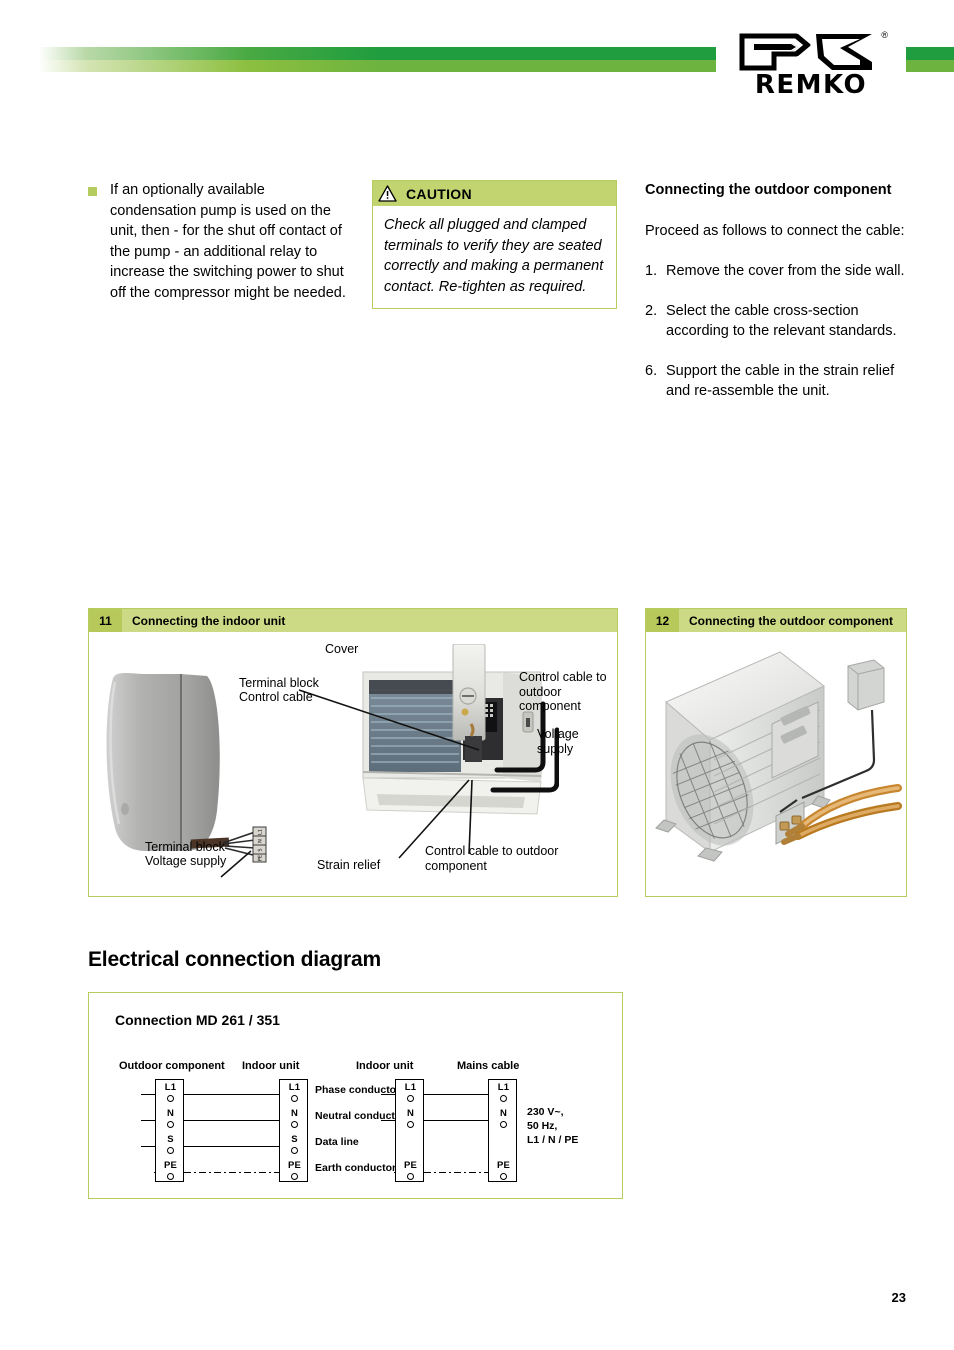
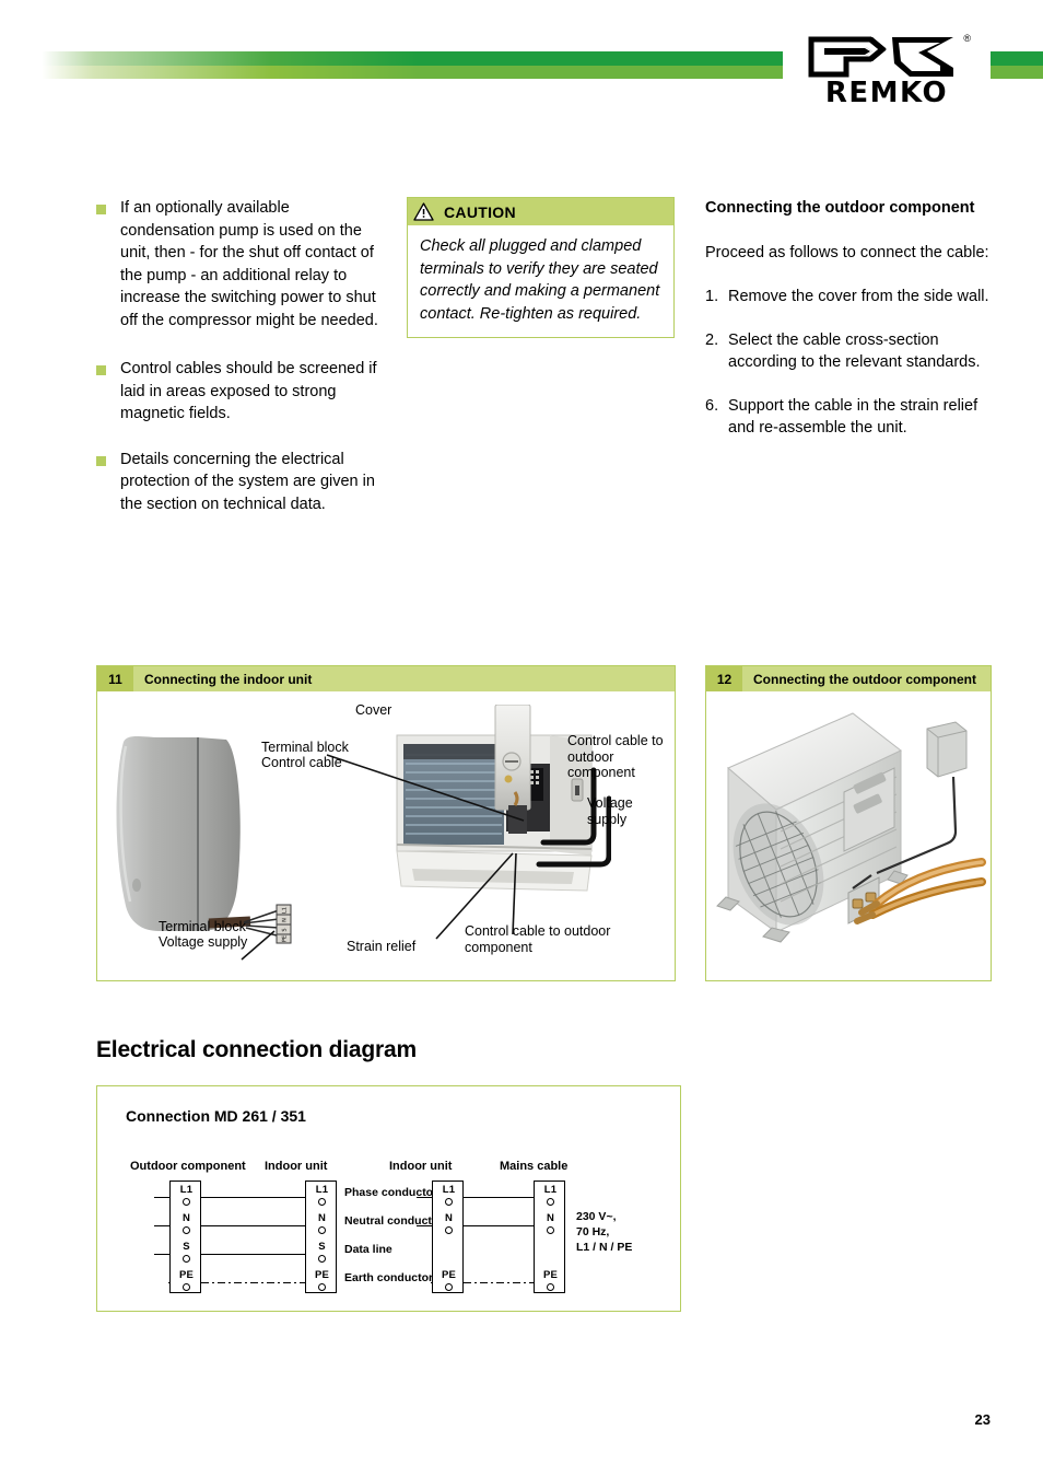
  ®
  REMKO
  If an optionally available condensation pump is used on the unit, then - for the shut off contact of the pump - an additional relay to increase the switching power to shut off the compressor might be needed.
+ Control cables should be screened if laid in areas exposed to strong magnetic fields.
+ Details concerning the electrical protection of the system are given in the section on technical data.
  CAUTION
  Check all plugged and clamped terminals to verify they are seated correctly and making a permanent contact. Re-tighten as required.
  Connecting the outdoor component
  Proceed as follows to connect the cable:
  1.
  Remove the cover from the side wall.
  2.
  Select the cable cross-section according to the relevant standards.
  6.
  Support the cable in the strain relief and re-assemble the unit.
  11
  Connecting the indoor unit
  Cover
  Terminal block
  Control cable
  Control cable to outdoor component
  Voltage supply
  Terminal block
  Voltage supply
  Strain relief
  Control cable to outdoor component
  12
  Connecting the outdoor component
  Electrical connection diagram
  Connection MD 261 / 351
  Outdoor component
  Indoor unit
  Indoor unit
  Mains cable
  L1
  N
  S
  PE
  L1
  N
  S
  PE
  Phase conducto
  Neutral conduct
  Data line
  Earth conducto
  L1
  N
  PE
  L1
  N
  PE
  230 V~,
- 50 Hz,
+ 70 Hz,
  L1 / N / PE
  23
